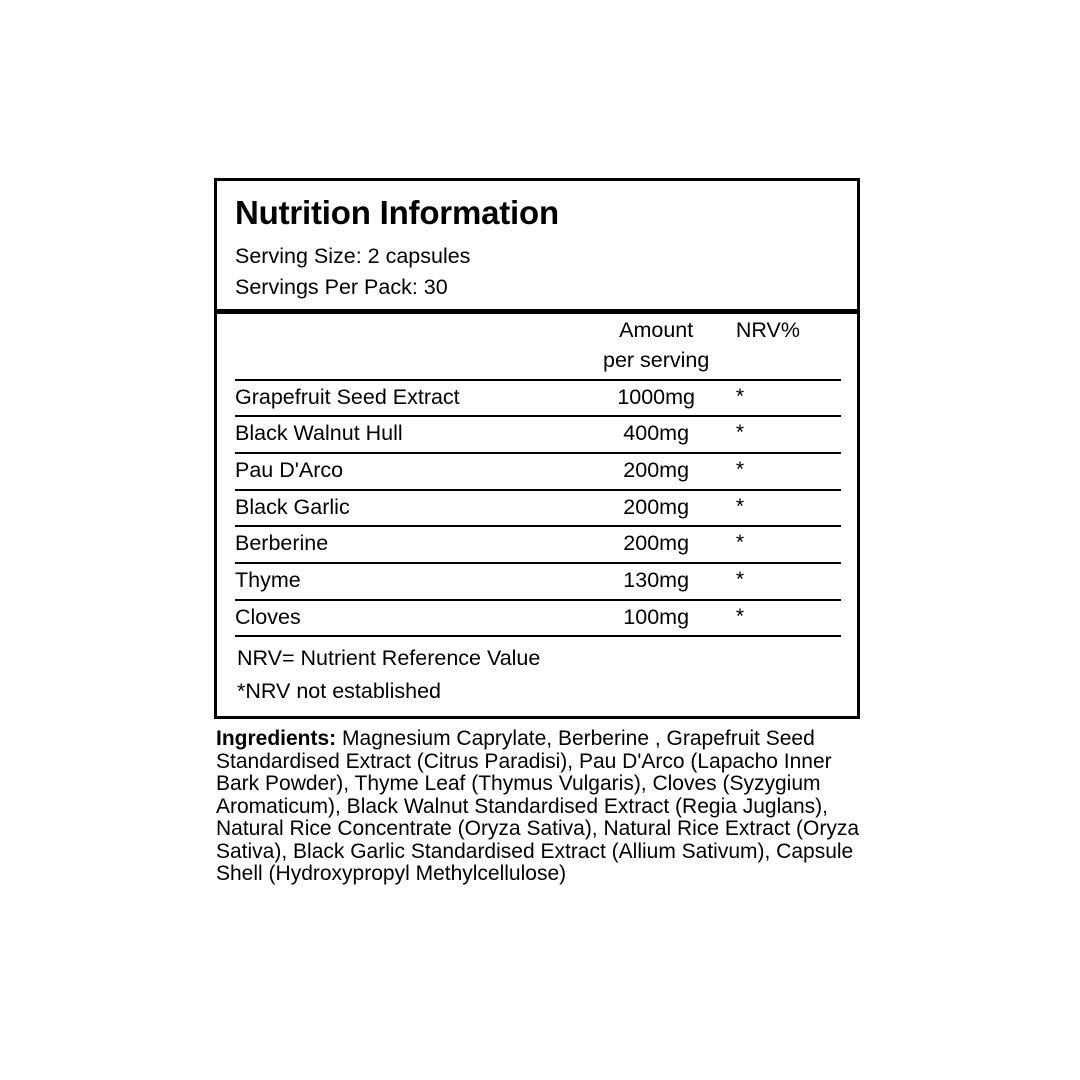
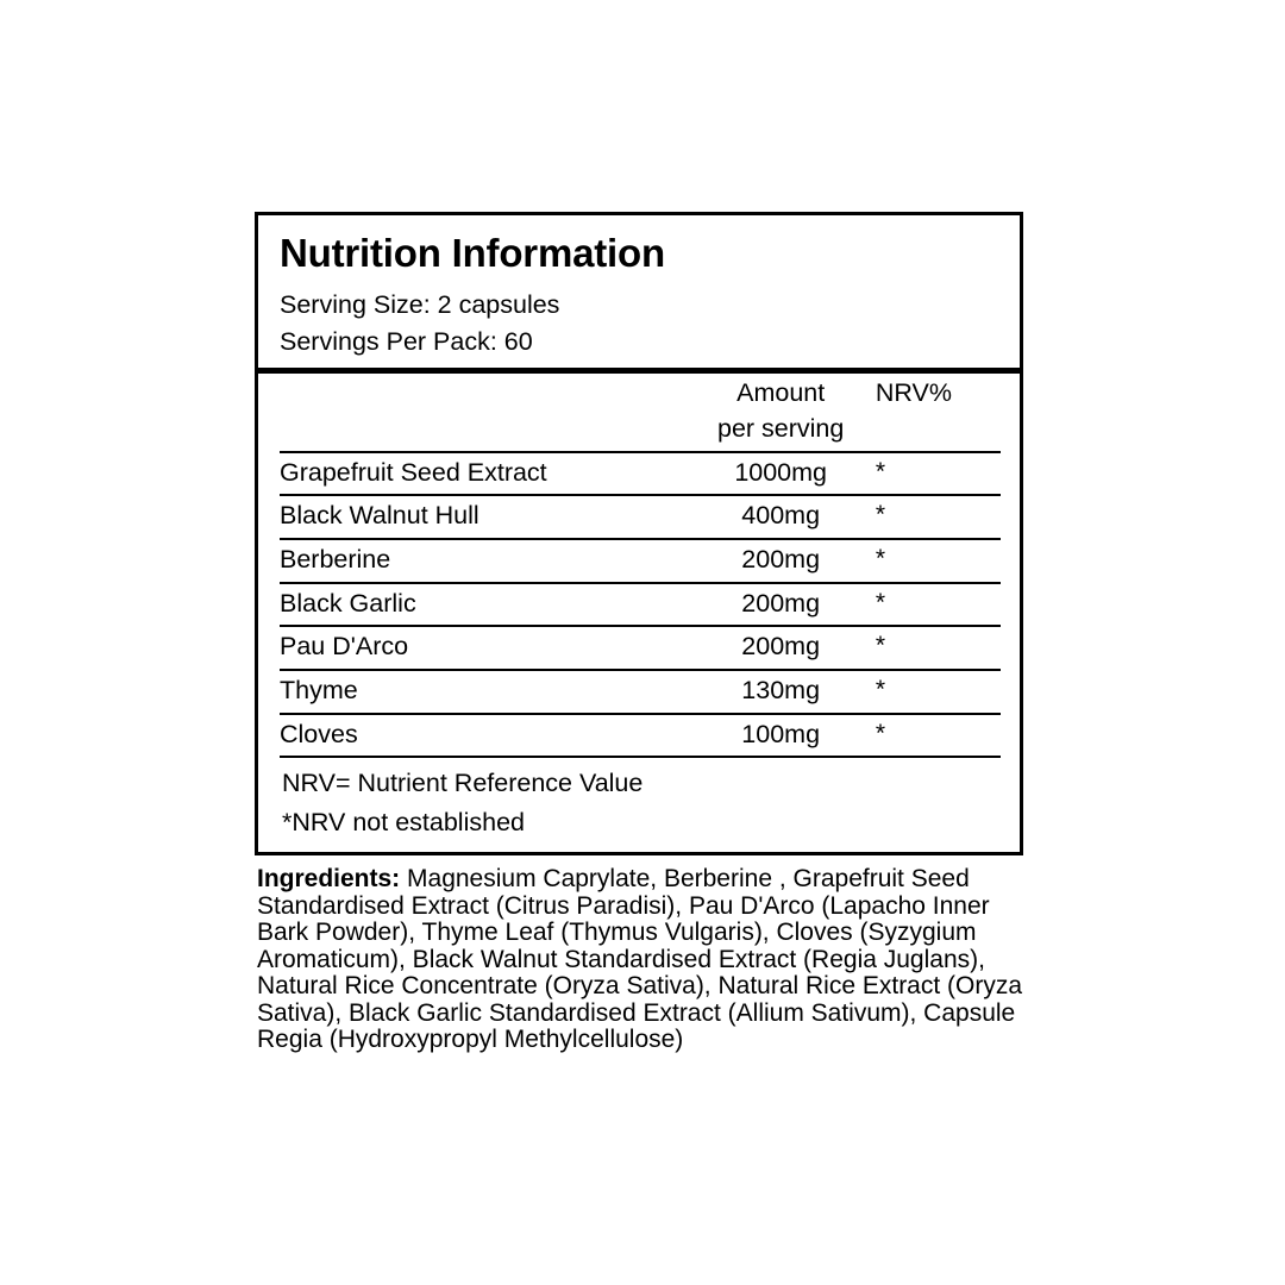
  Nutrition Information
  Serving Size: 2 capsules
- Servings Per Pack: 30
+ Servings Per Pack: 60
  	Amount per serving	NRV%
  Grapefruit Seed Extract	1000mg	*
  Black Walnut Hull	400mg	*
- Pau D'Arco	200mg	*
+ Berberine	200mg	*
  Black Garlic	200mg	*
- Berberine	200mg	*
+ Pau D'Arco	200mg	*
  Thyme	130mg	*
  Cloves	100mg	*
  NRV= Nutrient Reference Value
  *NRV not established
- Ingredients: Magnesium Caprylate, Berberine , Grapefruit Seed Standardised Extract (Citrus Paradisi), Pau D'Arco (Lapacho Inner Bark Powder), Thyme Leaf (Thymus Vulgaris), Cloves (Syzygium Aromaticum), Black Walnut Standardised Extract (Regia Juglans), Natural Rice Concentrate (Oryza Sativa), Natural Rice Extract (Oryza Sativa), Black Garlic Standardised Extract (Allium Sativum), Capsule Shell (Hydroxypropyl Methylcellulose)
+ Ingredients: Magnesium Caprylate, Berberine , Grapefruit Seed Standardised Extract (Citrus Paradisi), Pau D'Arco (Lapacho Inner Bark Powder), Thyme Leaf (Thymus Vulgaris), Cloves (Syzygium Aromaticum), Black Walnut Standardised Extract (Regia Juglans), Natural Rice Concentrate (Oryza Sativa), Natural Rice Extract (Oryza Sativa), Black Garlic Standardised Extract (Allium Sativum), Capsule Regia (Hydroxypropyl Methylcellulose)
